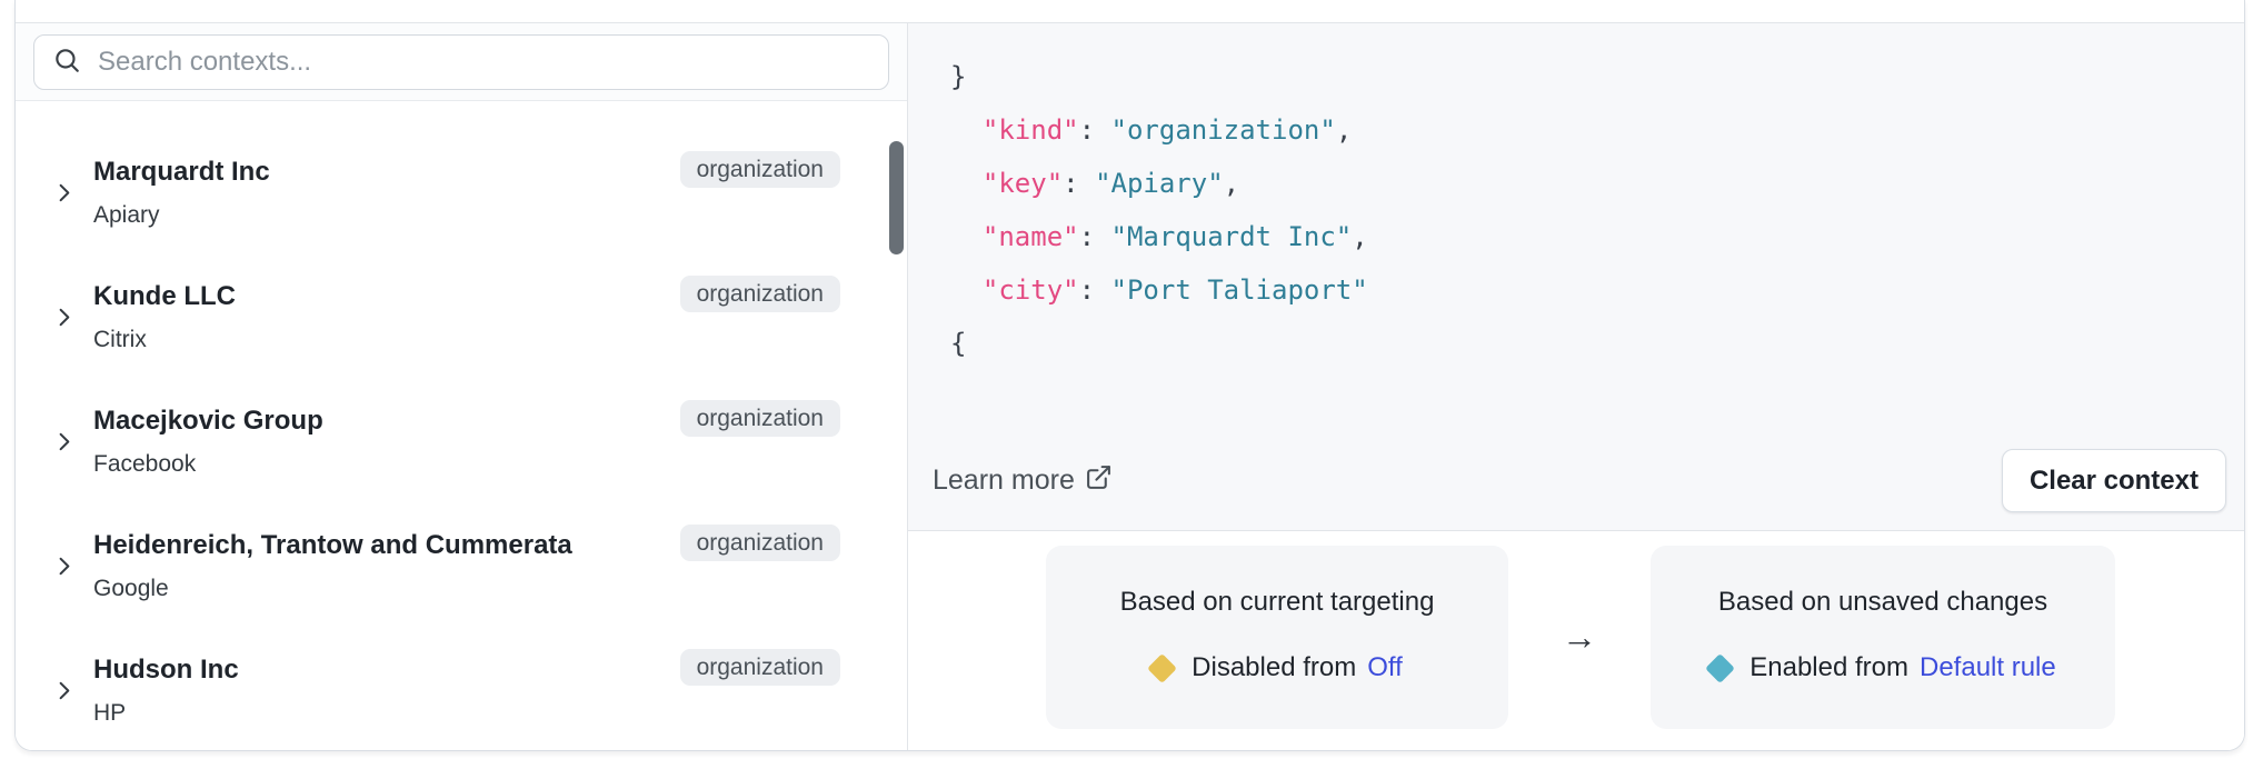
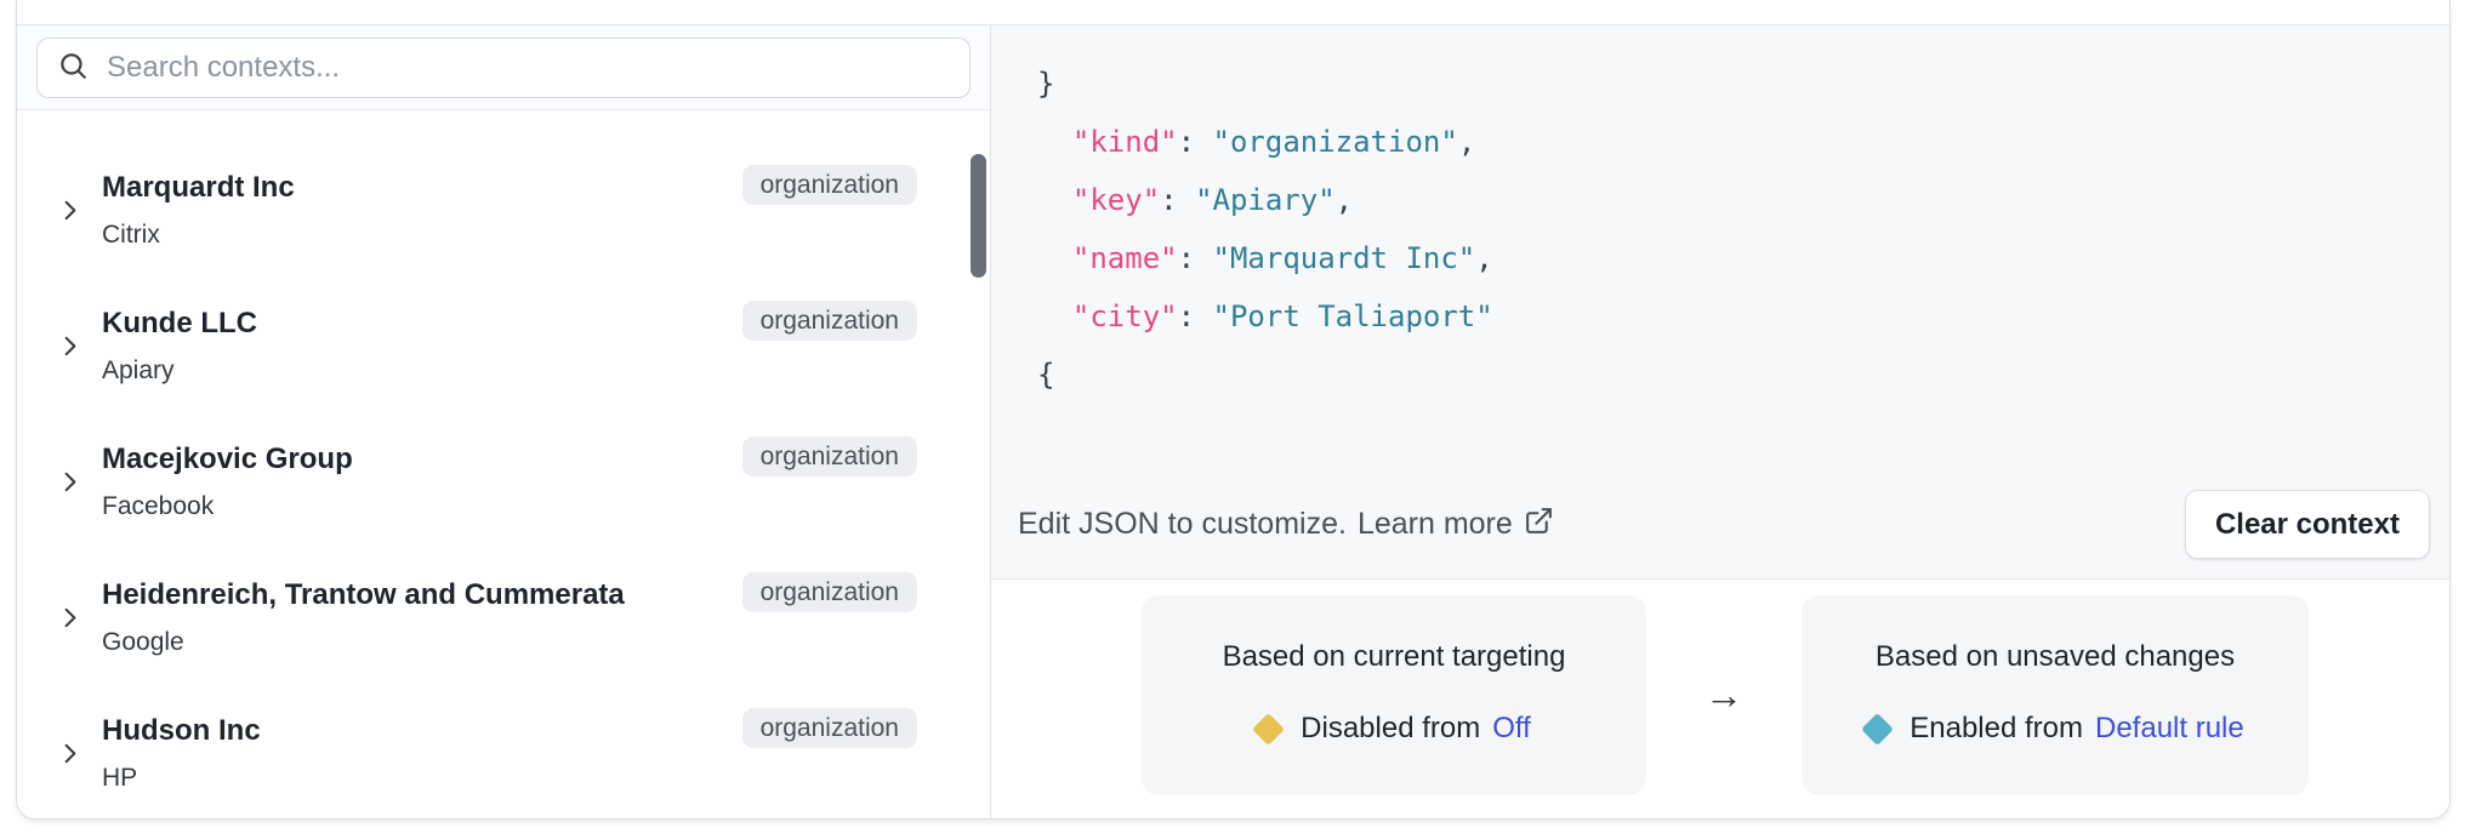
  Search contexts...
  Marquardt Inc
- Apiary
+ Citrix
  organization
  Kunde LLC
- Citrix
+ Apiary
  organization
  Macejkovic Group
  Facebook
  organization
  Heidenreich, Trantow and Cummerata
  Google
  organization
  Hudson Inc
  HP
  organization
  }
  "kind": "organization",
  "key": "Apiary",
  "name": "Marquardt Inc",
  "city": "Port Taliaport"
  {
+ Edit JSON to customize.
  Learn more
  Clear context
  Based on current targeting
  Disabled from
  Off
  →
  Based on unsaved changes
  Enabled from
  Default rule
